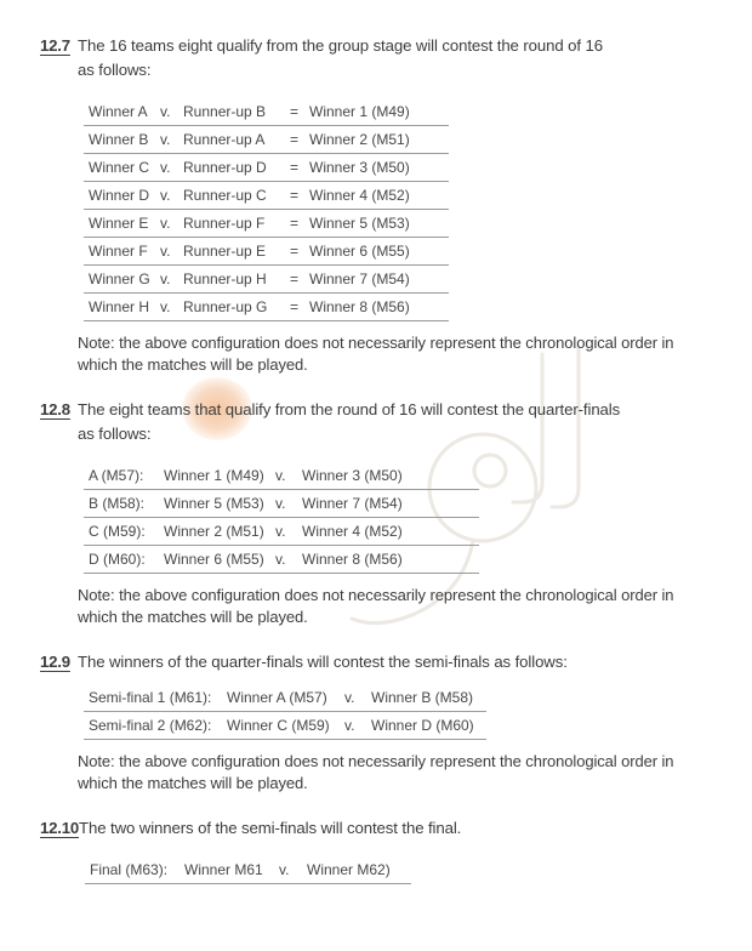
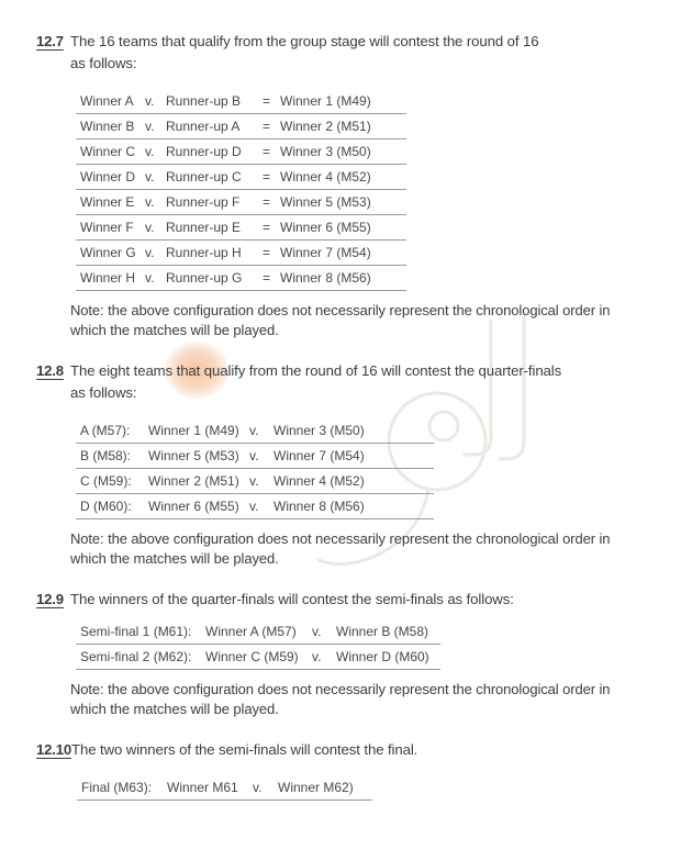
  12.7
- The 16 teams eight qualify from the group stage will contest the round of 16
+ The 16 teams that qualify from the group stage will contest the round of 16
  as follows:
  Winner A
  v.
  Runner-up B
  =
  Winner 1 (M49)
  Winner B
  v.
  Runner-up A
  =
  Winner 2 (M51)
  Winner C
  v.
  Runner-up D
  =
  Winner 3 (M50)
  Winner D
  v.
  Runner-up C
  =
  Winner 4 (M52)
  Winner E
  v.
  Runner-up F
  =
  Winner 5 (M53)
  Winner F
  v.
  Runner-up E
  =
  Winner 6 (M55)
  Winner G
  v.
  Runner-up H
  =
  Winner 7 (M54)
  Winner H
  v.
  Runner-up G
  =
  Winner 8 (M56)
  Note: the above configuration does not necessarily represent the chronological order in which the matches will be played.
  12.8
  The eight teams that qualify from the round of 16 will contest the quarter-finals
  as follows:
  A (M57):
  Winner 1 (M49)
  v.
  Winner 3 (M50)
  B (M58):
  Winner 5 (M53)
  v.
  Winner 7 (M54)
  C (M59):
  Winner 2 (M51)
  v.
  Winner 4 (M52)
  D (M60):
  Winner 6 (M55)
  v.
  Winner 8 (M56)
  Note: the above configuration does not necessarily represent the chronological order in which the matches will be played.
  12.9
  The winners of the quarter-finals will contest the semi-finals as follows:
  Semi-final 1 (M61):
  Winner A (M57)
  v.
  Winner B (M58)
  Semi-final 2 (M62):
  Winner C (M59)
  v.
  Winner D (M60)
  Note: the above configuration does not necessarily represent the chronological order in which the matches will be played.
  12.10
  The two winners of the semi-finals will contest the final.
  Final (M63):
  Winner M61
  v.
  Winner M62)
